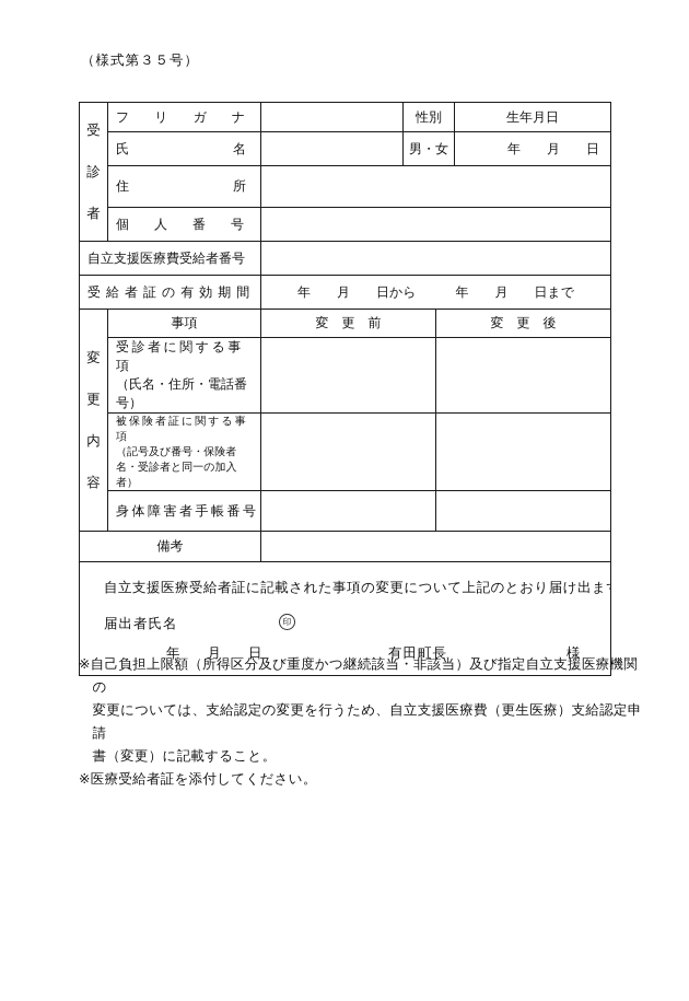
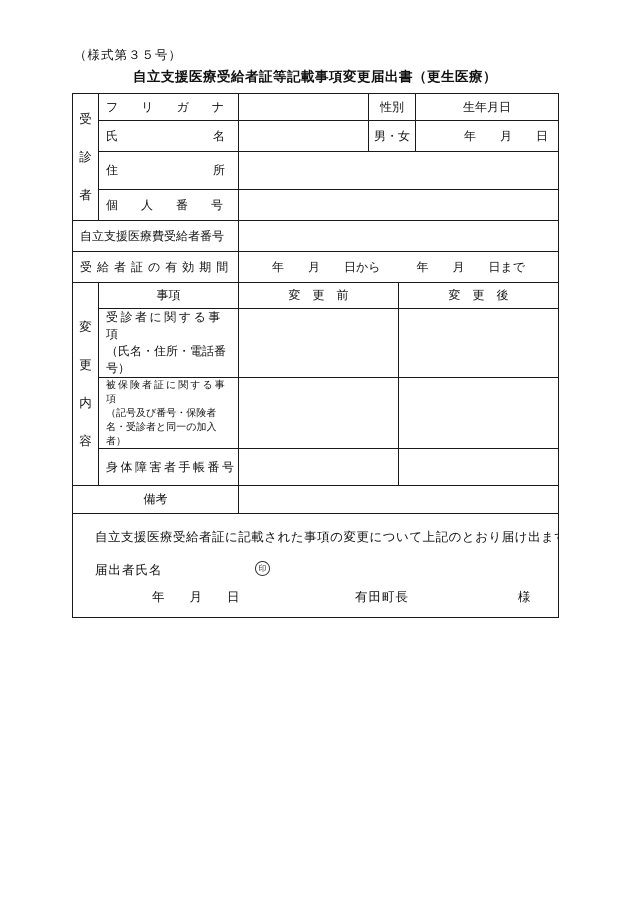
  （様式第３５号）
+ 自立支援医療受給者証等記載事項変更届出書（更生医療）
  受 診 者	フリガナ		性別	生年月日
  氏		男・女	年 月 日
  個人番号
  自立支援医療費受給者番号
  受給者証の有効期間	年 月 日から 年 月 日まで
  変 更 内 容	事項	変 更 前	変 更 後
  受診者に関する事項 （氏名・住所・電話番号）
  被保険者証に関する事項 （記号及び番号・保険者名・受診者と同一の加入者）
  身体障害者手帳番号
  備考
  自立支援医療受給者証に記載された事項の変更について上記のとおり届け出ま 届出者氏名 印 年 月 日 有田町長 様
- ※自己負担上限額（所得区分及び重度かつ継続該当・非該当）及び指定自立支援医療機関の
- 変更については、支給認定の変更を行うため、自立支援医療費（更生医療）支給認定申請
- 書（変更）に記載すること。
- ※医療受給者証を添付してください。
